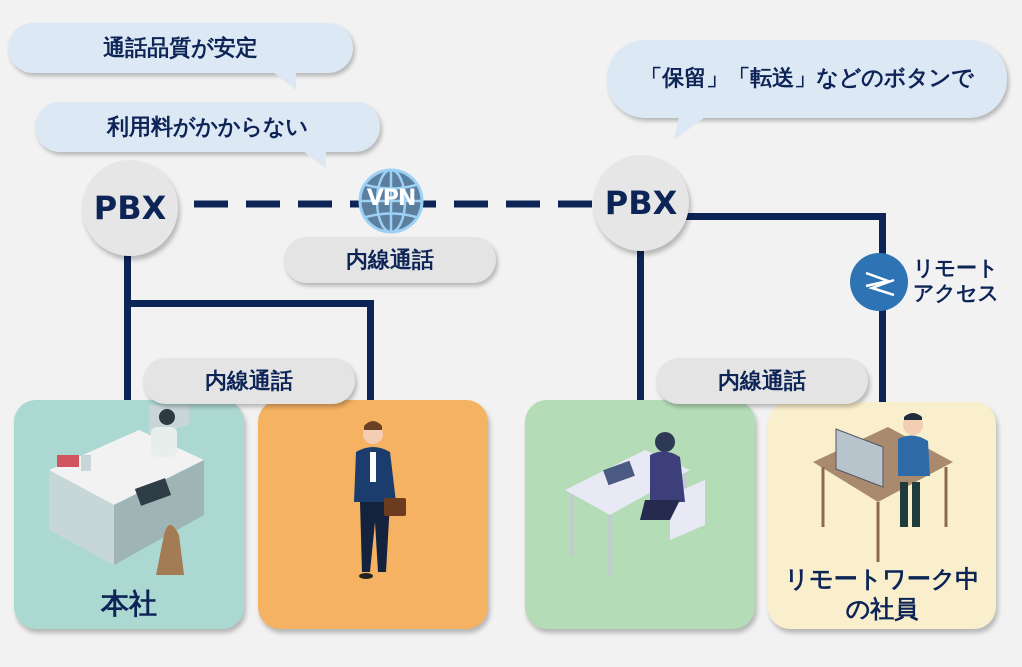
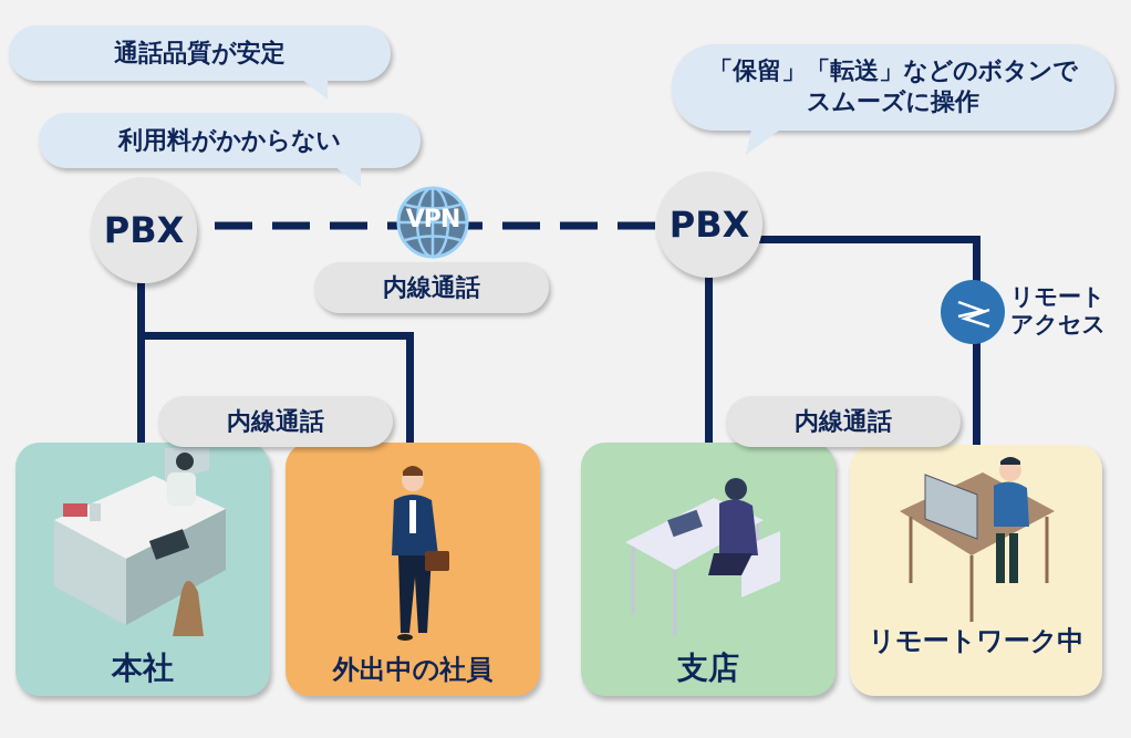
  通話品質が安定
  利用料がかからない
  「保留」「転送」などのボタンで
+ スムーズに操作
  PBX
  PBX
  VPN
  リモート
  アクセス
  内線通話
  本社
+ 外出中の社員
+ 支店
  リモートワーク中
- の社員
  内線通話
  内線通話
